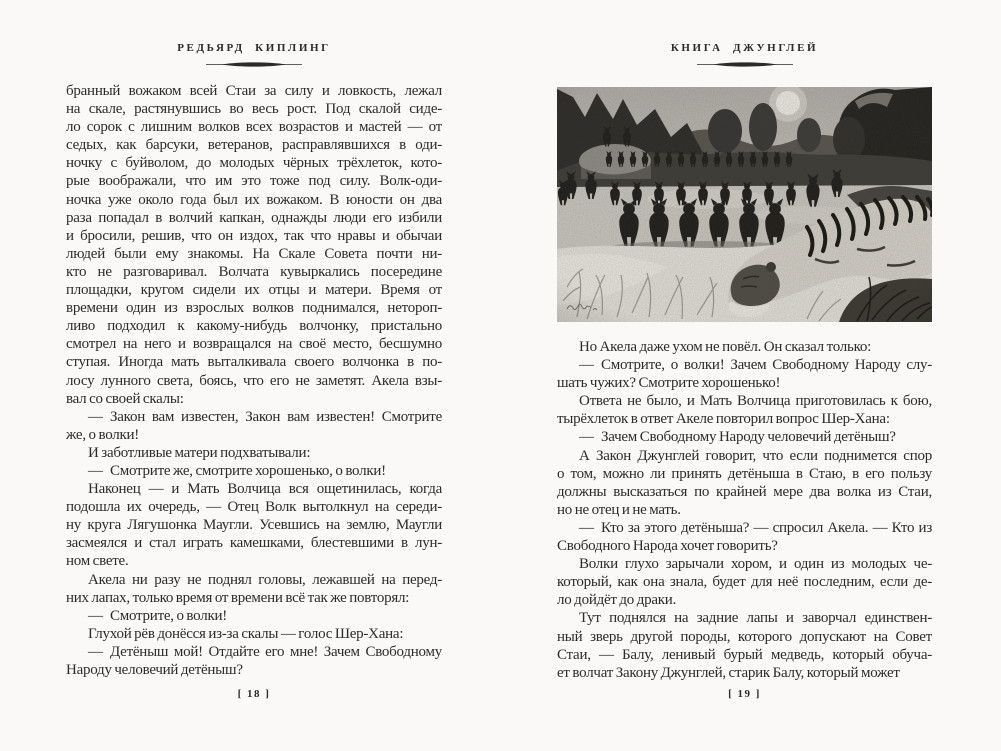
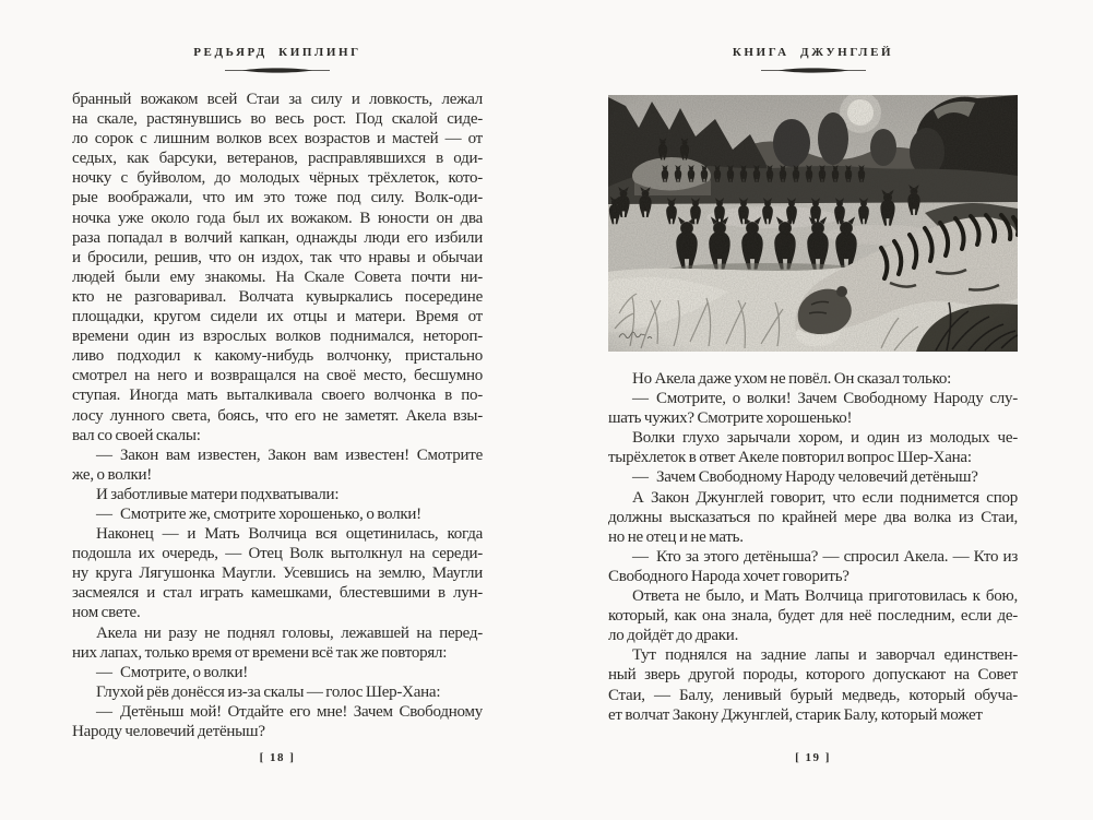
  РЕДЬЯРД КИПЛИНГ
  бранный вожаком всей Стаи за силу и ловкость, лежал
  на скале, растянувшись во весь рост. Под скалой сиде-
  ло сорок с лишним волков всех возрастов и мастей — от
  седых, как барсуки, ветеранов, расправлявшихся в оди-
  ночку с буйволом, до молодых чёрных трёхлеток, кото-
  рые воображали, что им это тоже под силу. Волк-оди-
  ночка уже около года был их вожаком. В юности он два
  раза попадал в волчий капкан, однажды люди его избили
  и бросили, решив, что он издох, так что нравы и обычаи
  людей были ему знакомы. На Скале Совета почти ни-
  кто не разговаривал. Волчата кувыркались посередине
  площадки, кругом сидели их отцы и матери. Время от
  времени один из взрослых волков поднимался, нетороп-
  ливо подходил к какому-нибудь волчонку, пристально
  смотрел на него и возвращался на своё место, бесшумно
  ступая. Иногда мать выталкивала своего волчонка в по-
  лосу лунного света, боясь, что его не заметят. Акела взы-
  вал со своей скалы:
  — Закон вам известен, Закон вам известен! Смотрите
  же, о волки!
  И заботливые матери подхватывали:
  — Смотрите же, смотрите хорошенько, о волки!
  Наконец — и Мать Волчица вся ощетинилась, когда
  подошла их очередь, — Отец Волк вытолкнул на середи-
  ну круга Лягушонка Маугли. Усевшись на землю, Маугли
  засмеялся и стал играть камешками, блестевшими в лун-
  ном свете.
  Акела ни разу не поднял головы, лежавшей на перед-
  них лапах, только время от времени всё так же повторял:
  — Смотрите, о волки!
  Глухой рёв донёсся из-за скалы — голос Шер-Хана:
  — Детёныш мой! Отдайте его мне! Зачем Свободному
  Народу человечий детёныш?
  [ 18 ]
  КНИГА ДЖУНГЛЕЙ
  Но Акела даже ухом не повёл. Он сказал только:
  — Смотрите, о волки! Зачем Свободному Народу слу-
  шать чужих? Смотрите хорошенько!
- Ответа не было, и Мать Волчица приготовилась к бою,
+ Волки глухо зарычали хором, и один из молодых че-
  тырёхлеток в ответ Акеле повторил вопрос Шер-Хана:
  — Зачем Свободному Народу человечий детёныш?
  А Закон Джунглей говорит, что если поднимется спор
- о том, можно ли принять детёныша в Стаю, в его пользу
  должны высказаться по крайней мере два волка из Стаи,
  но не отец и не мать.
  — Кто за этого детёныша? — спросил Акела. — Кто из
  Свободного Народа хочет говорить?
- Волки глухо зарычали хором, и один из молодых че-
+ Ответа не было, и Мать Волчица приготовилась к бою,
  который, как она знала, будет для неё последним, если де-
  ло дойдёт до драки.
  Тут поднялся на задние лапы и заворчал единствен-
  ный зверь другой породы, которого допускают на Совет
  Стаи, — Балу, ленивый бурый медведь, который обуча-
  ет волчат Закону Джунглей, старик Балу, который может
  [ 19 ]
